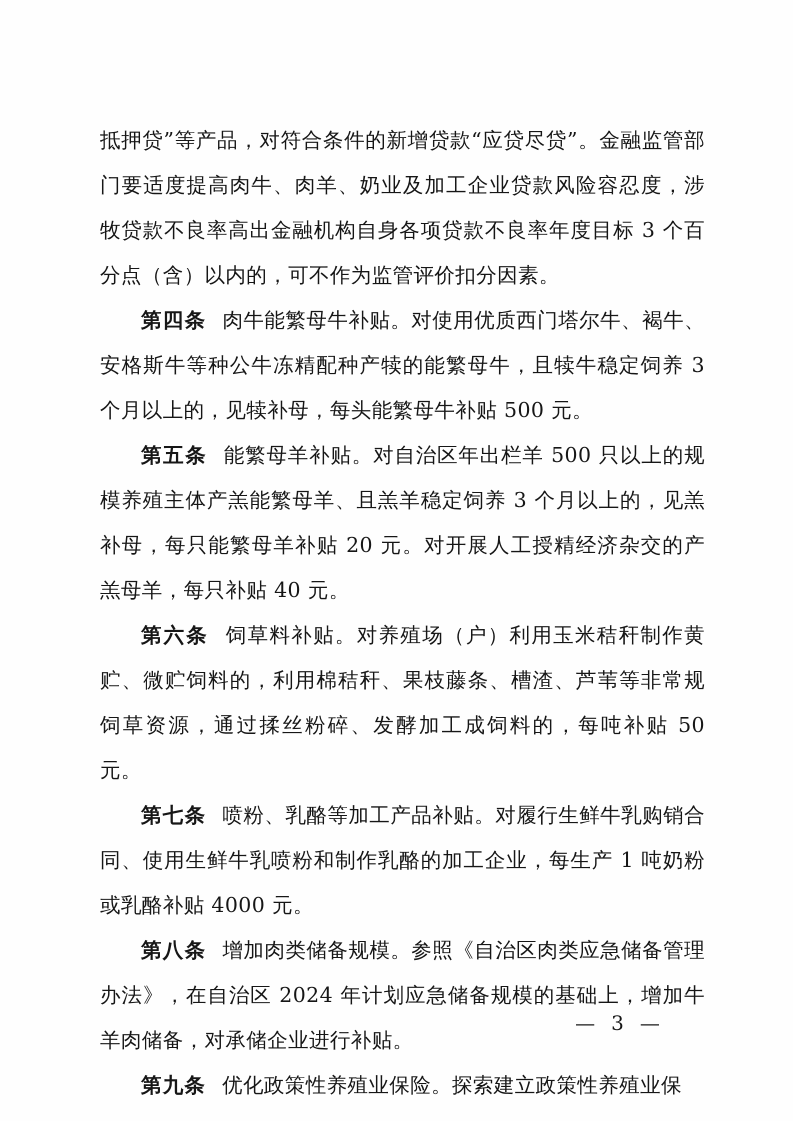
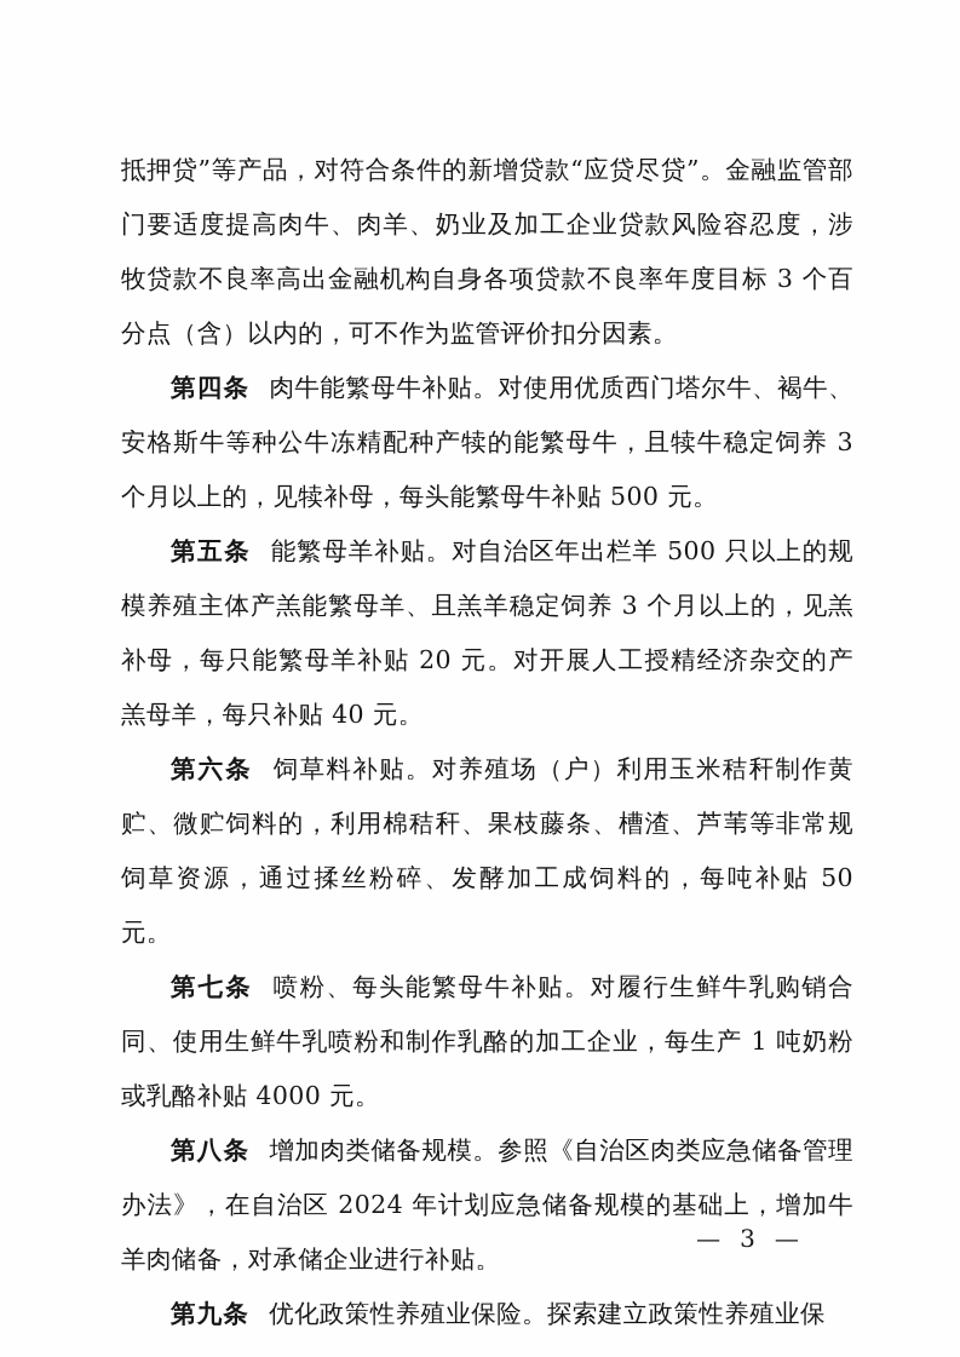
  抵押贷”等产品，对符合条件的新增贷款“应贷尽贷”。金融监管部门要适度提高肉牛、肉羊、奶业及加工企业贷款风险容忍度，涉牧贷款不良率高出金融机构自身各项贷款不良率年度目标 3 个百分点（含）以内的，可不作为监管评价扣分因素。
  第四条 肉牛能繁母牛补贴。对使用优质西门塔尔牛、褐牛、安格斯牛等种公牛冻精配种产犊的能繁母牛，且犊牛稳定饲养 3 个月以上的，见犊补母，每头能繁母牛补贴 500 元。
  第五条 能繁母羊补贴。对自治区年出栏羊 500 只以上的规模养殖主体产羔能繁母羊、且羔羊稳定饲养 3 个月以上的，见羔补母，每只能繁母羊补贴 20 元。对开展人工授精经济杂交的产羔母羊，每只补贴 40 元。
  第六条 饲草料补贴。对养殖场（户）利用玉米秸秆制作黄贮、微贮饲料的，利用棉秸秆、果枝藤条、槽渣、芦苇等非常规饲草资源，通过揉丝粉碎、发酵加工成饲料的，每吨补贴 50 元。
- 第七条 喷粉、乳酪等加工产品补贴。对履行生鲜牛乳购销合同、使用生鲜牛乳喷粉和制作乳酪的加工企业，每生产 1 吨奶粉或乳酪补贴 4000 元。
+ 第七条 喷粉、每头能繁母牛补贴。对履行生鲜牛乳购销合同、使用生鲜牛乳喷粉和制作乳酪的加工企业，每生产 1 吨奶粉或乳酪补贴 4000 元。
  第八条 增加肉类储备规模。参照《自治区肉类应急储备管理办法》，在自治区 2024 年计划应急储备规模的基础上，增加牛羊肉储备，对承储企业进行补贴。
  第九条 优化政策性养殖业保险。探索建立政策性养殖业保
  — 3 —
